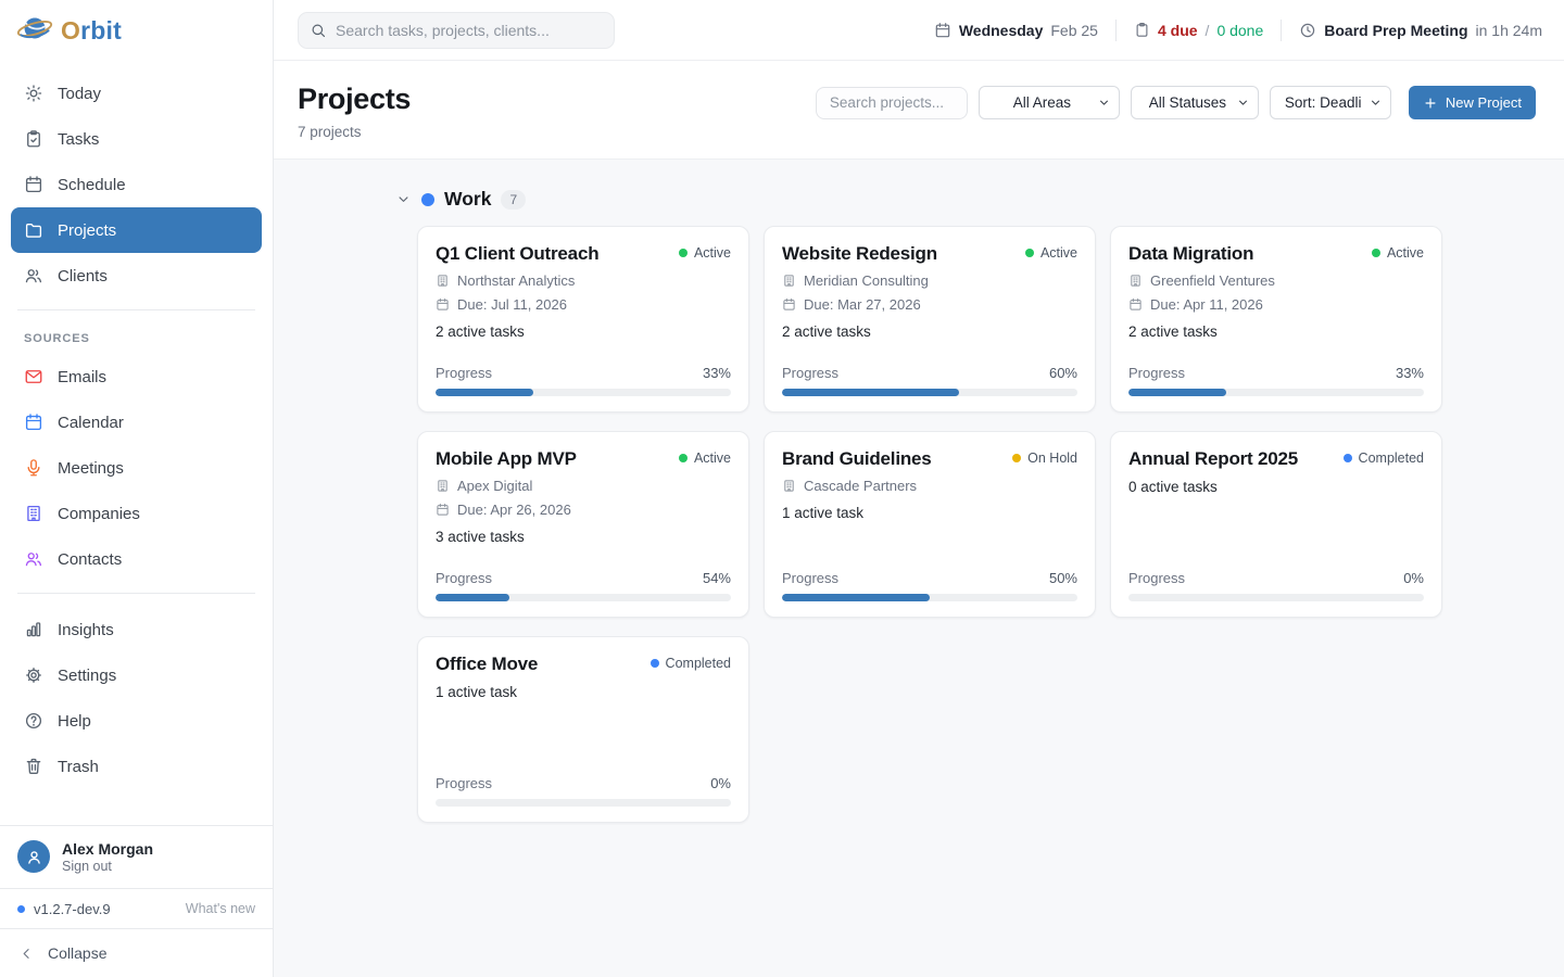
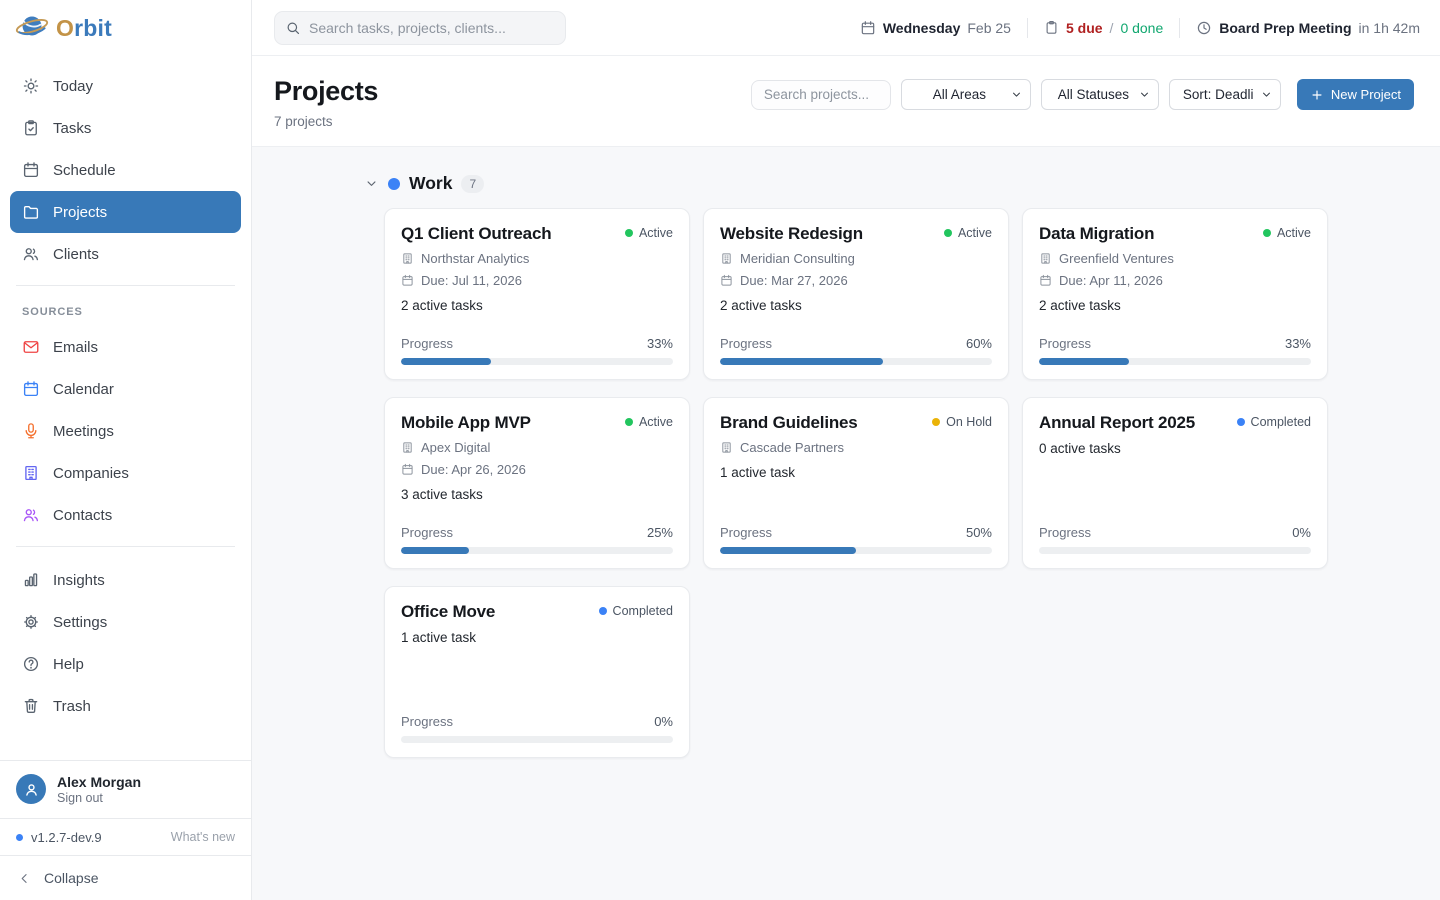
  Orbit
  Today
  Tasks
  Schedule
  Projects
  Clients
  SOURCES
  Emails
  Calendar
  Meetings
  Companies
  Contacts
  Insights
  Settings
  Help
  Trash
  Alex Morgan
  Sign out
  v1.2.7-dev.9
  What's new
  Collapse
  Search tasks, projects, clients...
  Wednesday
  Feb 25
- 4 due
+ 5 due
  /
  0 done
  Board Prep Meeting
- in 1h 24m
+ in 1h 42m
  Projects
  7 projects
  Search projects...
  All Areas
  All Statuses
  Sort: Deadli
  New Project
  Work
  7
  Q1 Client Outreach
  Active
  Northstar Analytics
  Due: Jul 11, 2026
  2 active tasks
  Progress
  33%
  Website Redesign
  Active
  Meridian Consulting
  Due: Mar 27, 2026
  2 active tasks
  Progress
  60%
  Data Migration
  Active
  Greenfield Ventures
  Due: Apr 11, 2026
  2 active tasks
  Progress
  33%
  Mobile App MVP
  Active
  Apex Digital
  Due: Apr 26, 2026
  3 active tasks
  Progress
- 54%
+ 25%
  Brand Guidelines
  On Hold
  Cascade Partners
  1 active task
  Progress
  50%
  Annual Report 2025
  Completed
  0 active tasks
  Progress
  0%
  Office Move
  Completed
  1 active task
  Progress
  0%
